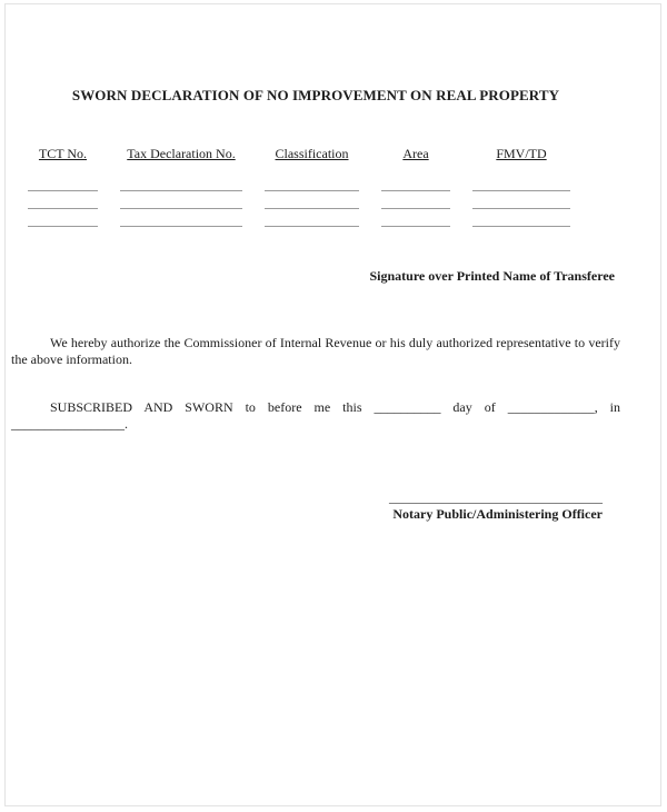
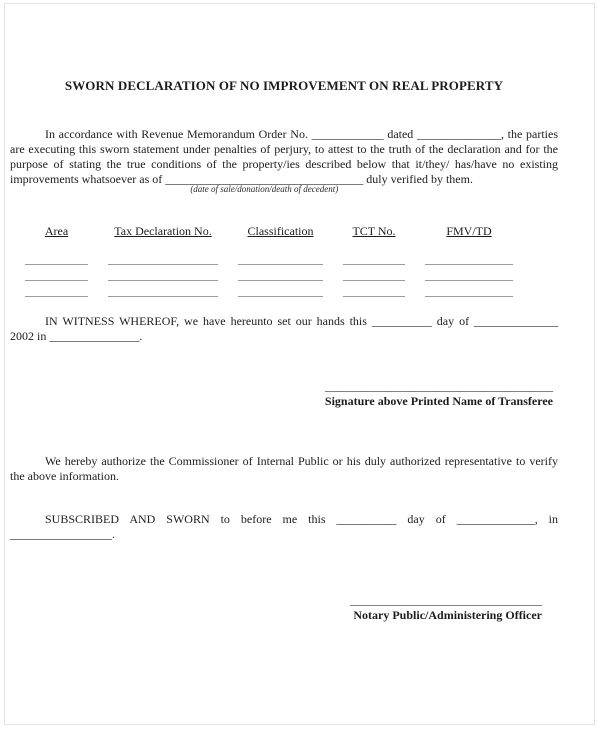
  SWORN DECLARATION OF NO IMPROVEMENT ON REAL PROPERTY
+ In accordance with Revenue Memorandum Order No. ____________ dated ______________, the parties are executing this sworn statement under penalties of perjury, to attest to the truth of the declaration and for the purpose of stating the true conditions of the property/ies described below that it/they/ has/have no existing improvements whatsoever as of _________________________________
+ (date of sale/donation/death of decedent)
+ duly verified by them.
- TCT No.
+ Area
  Tax Declaration No.
  Classification
- Area
+ TCT No.
  FMV/TD
+ IN WITNESS WHEREOF, we have hereunto set our hands this __________ day of ______________ 2002 in _______________.
+ ______________________________________
- Signature over Printed Name of Transferee
+ Signature above Printed Name of Transferee
- We hereby authorize the Commissioner of Internal Revenue or his duly authorized representative to verify the above information.
+ We hereby authorize the Commissioner of Internal Public or his duly authorized representative to verify the above information.
  SUBSCRIBED AND SWORN to before me this __________ day of _____________, in _________________.
  ________________________________
  Notary Public/Administering Officer
